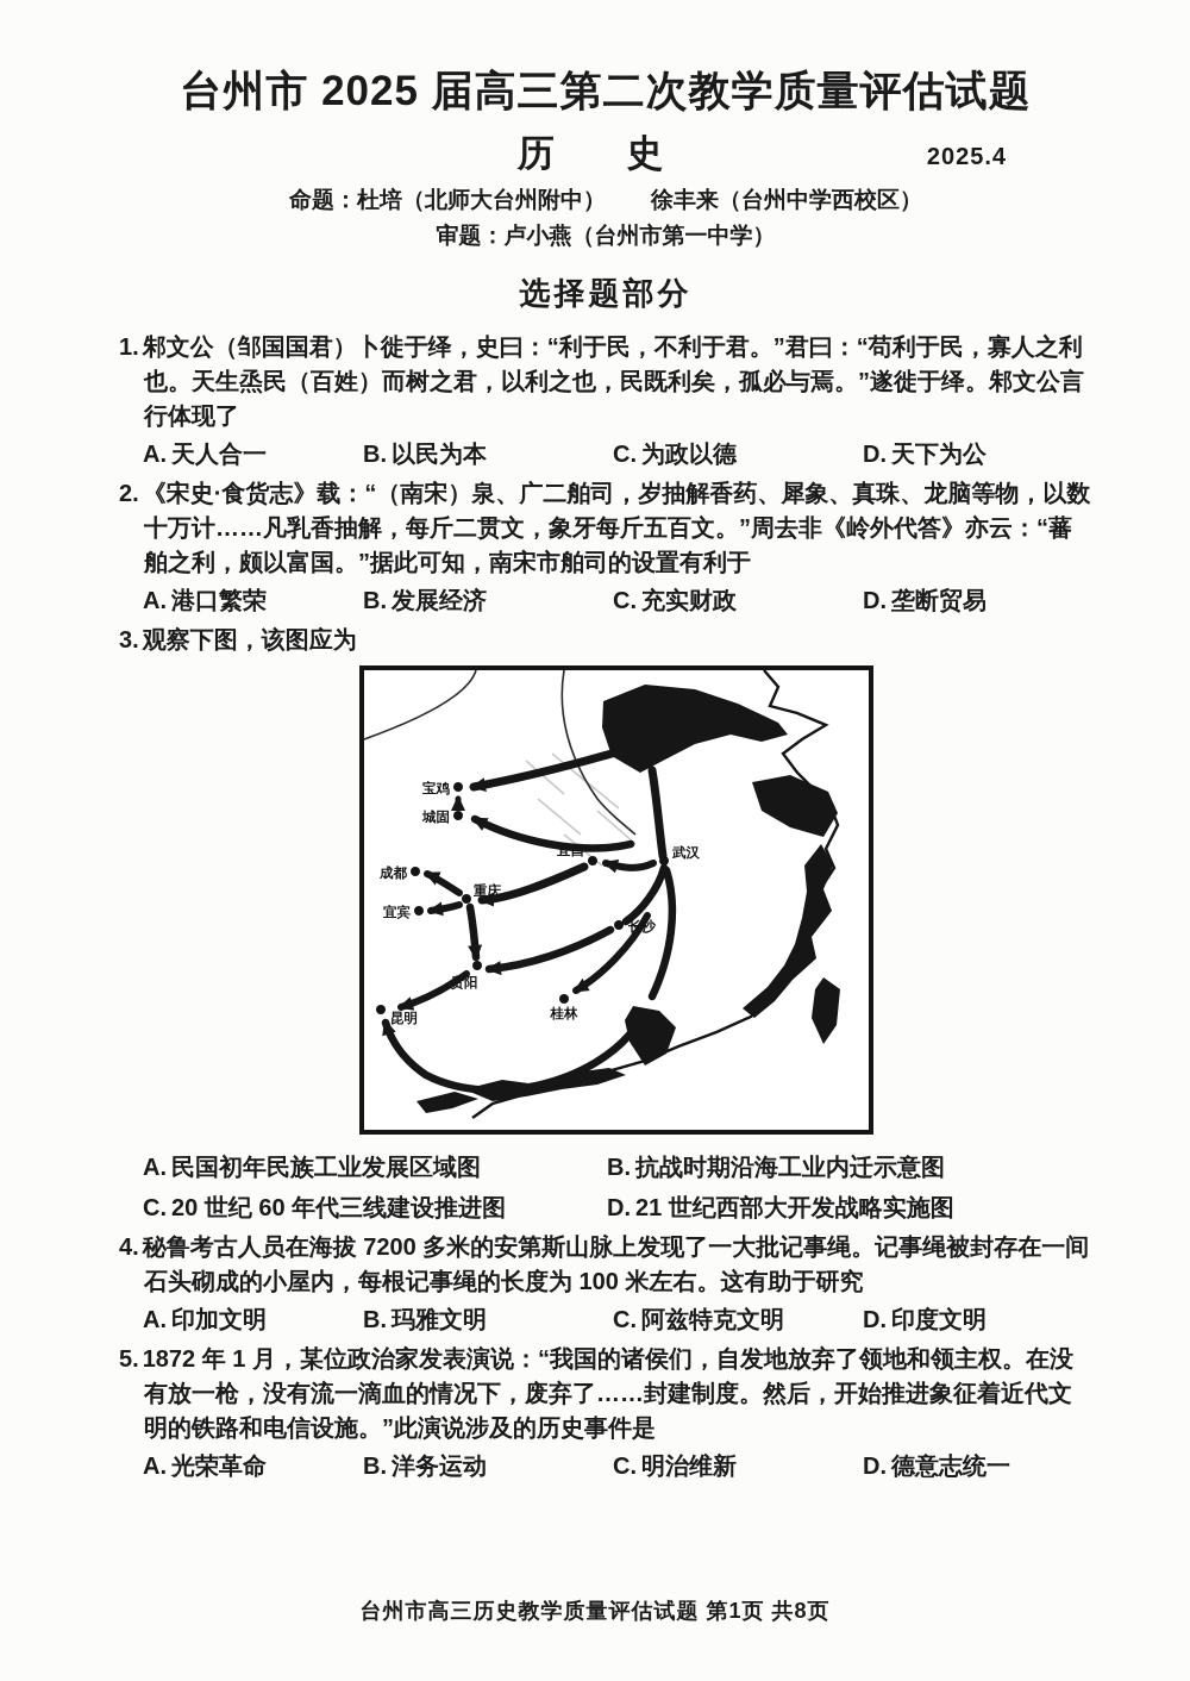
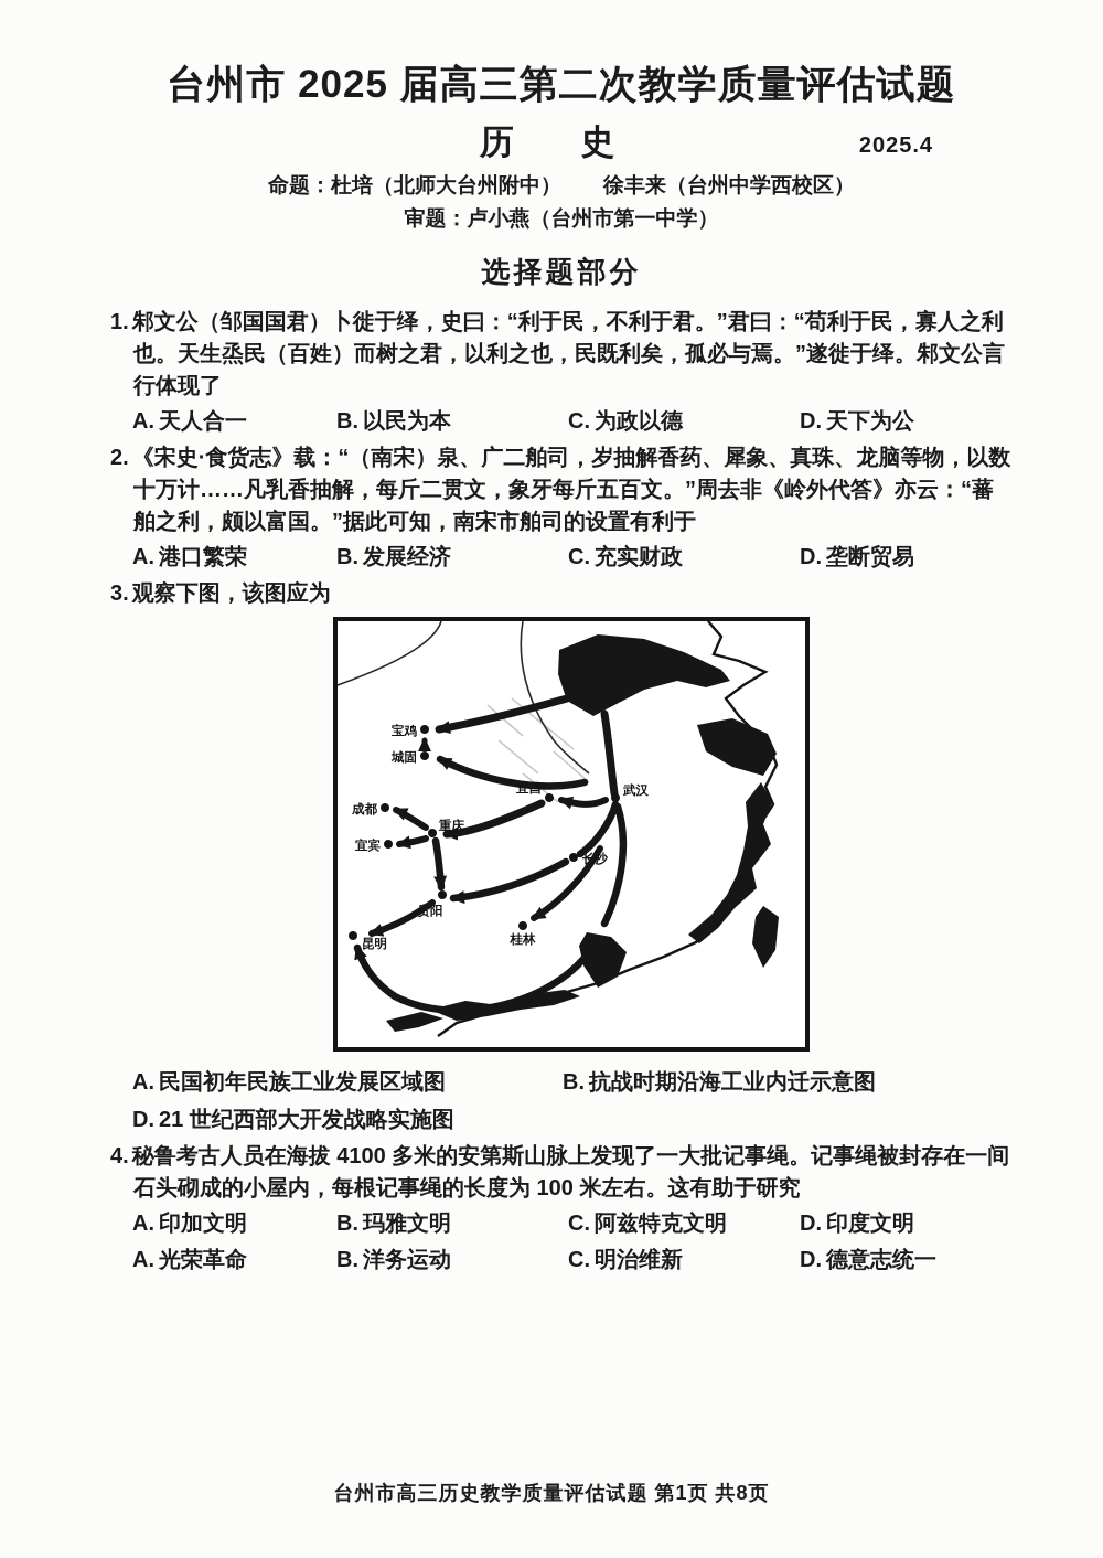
  台州市 2025 届高三第二次教学质量评估试题
  历 史
  2025.4
  命题：杜培（北师大台州附中） 徐丰来（台州中学西校区）
  审题：卢小燕（台州市第一中学）
  选择题部分
  1. 邾文公（邹国国君）卜徙于绎，史曰：“利于民，不利于君。”君曰：“苟利于民，寡人之利也。天生烝民（百姓）而树之君，以利之也，民既利矣，孤必与焉。”遂徙于绎。邾文公言行体现了
  A. 天人合一
  B. 以民为本
  C. 为政以德
  D. 天下为公
  2. 《宋史·食货志》载：“（南宋）泉、广二舶司，岁抽解香药、犀象、真珠、龙脑等物，以数十万计……凡乳香抽解，每斤二贯文，象牙每斤五百文。”周去非《岭外代答》亦云：“蕃舶之利，颇以富国。”据此可知，南宋市舶司的设置有利于
  A. 港口繁荣
  B. 发展经济
  C. 充实财政
  D. 垄断贸易
  3. 观察下图，该图应为
  宝鸡
  城固
  成都
  宜宾
  重庆
  宜昌
  武汉
  长沙
  贵阳
  桂林
  昆明
  A. 民国初年民族工业发展区域图
  B. 抗战时期沿海工业内迁示意图
- C. 20 世纪 60 年代三线建设推进图
  D. 21 世纪西部大开发战略实施图
- 4. 秘鲁考古人员在海拔 7200 多米的安第斯山脉上发现了一大批记事绳。记事绳被封存在一间石头砌成的小屋内，每根记事绳的长度为 100 米左右。这有助于研究
+ 4. 秘鲁考古人员在海拔 4100 多米的安第斯山脉上发现了一大批记事绳。记事绳被封存在一间石头砌成的小屋内，每根记事绳的长度为 100 米左右。这有助于研究
  A. 印加文明
  B. 玛雅文明
  C. 阿兹特克文明
  D. 印度文明
- 5. 1872 年 1 月，某位政治家发表演说：“我国的诸侯们，自发地放弃了领地和领主权。在没有放一枪，没有流一滴血的情况下，废弃了……封建制度。然后，开始推进象征着近代文明的铁路和电信设施。”此演说涉及的历史事件是
  A. 光荣革命
  B. 洋务运动
  C. 明治维新
  D. 德意志统一
  台州市高三历史教学质量评估试题 第1页 共8页
